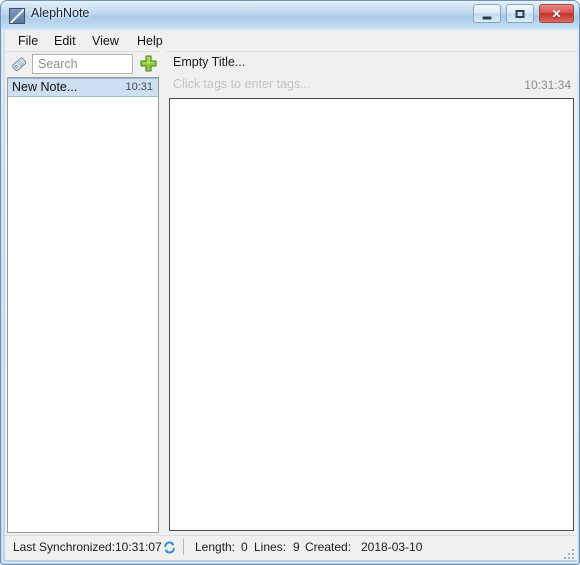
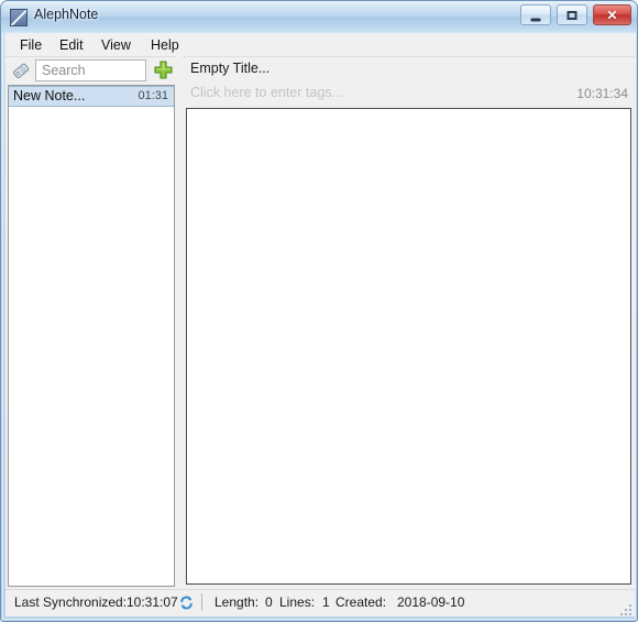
  AlephNote
  ✕
  File
  Edit
  View
  Help
  Search
  New Note...
- 10:31
+ 01:31
  Empty Title...
- Click tags to enter tags...
+ Click here to enter tags...
  10:31:34
  Last Synchronized:
  10:31:07
  Length:
  0
  Lines:
- 9
+ 1
  Created:
- 2018-03-10
+ 2018-09-10
